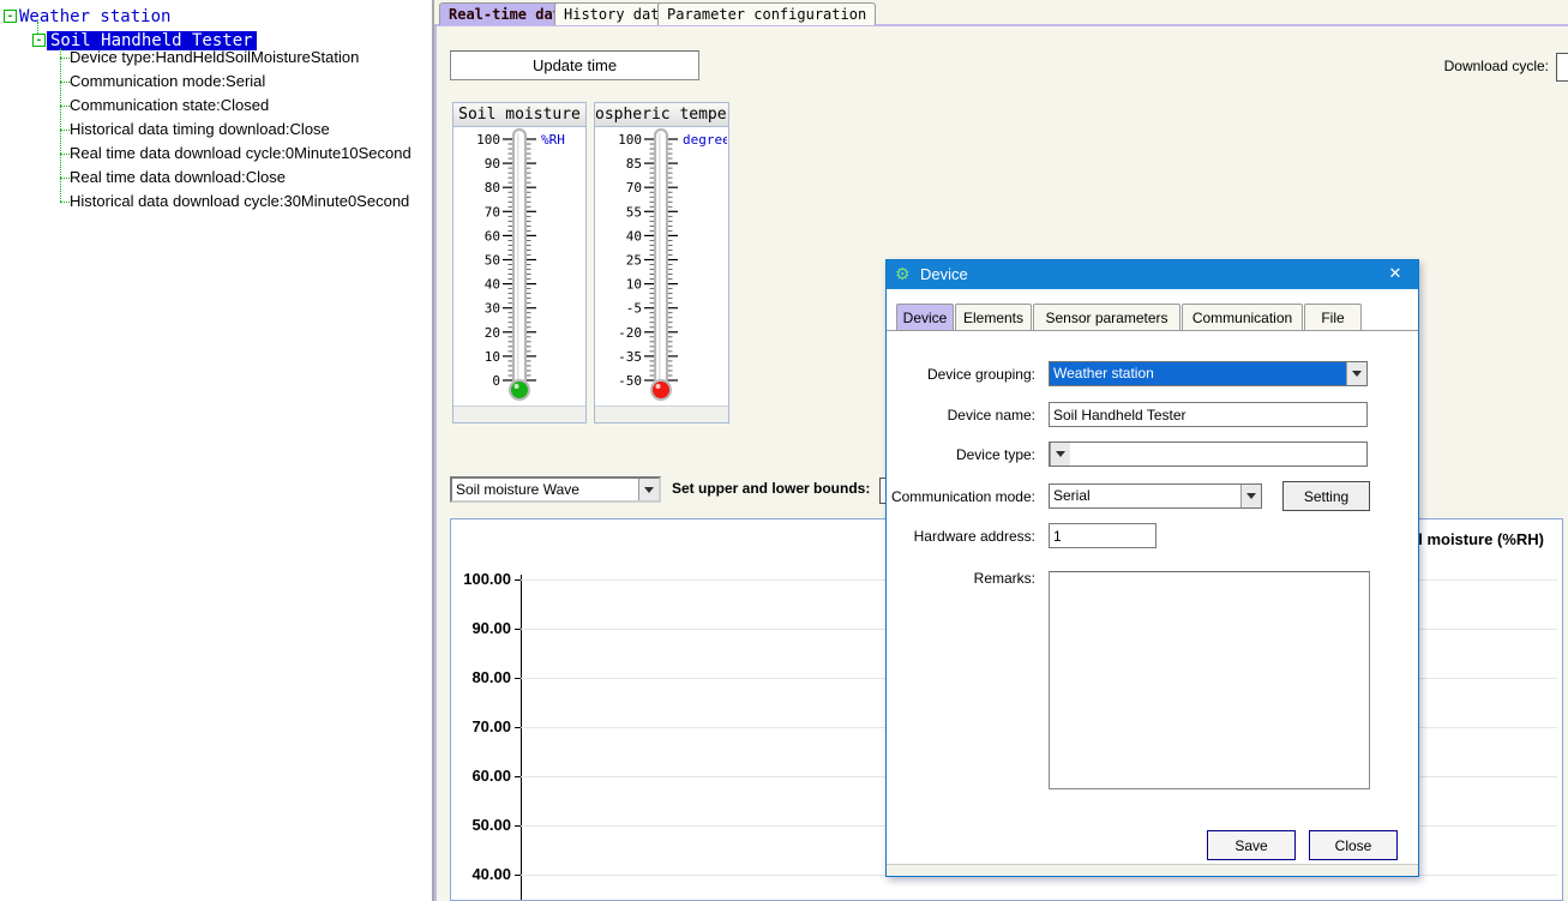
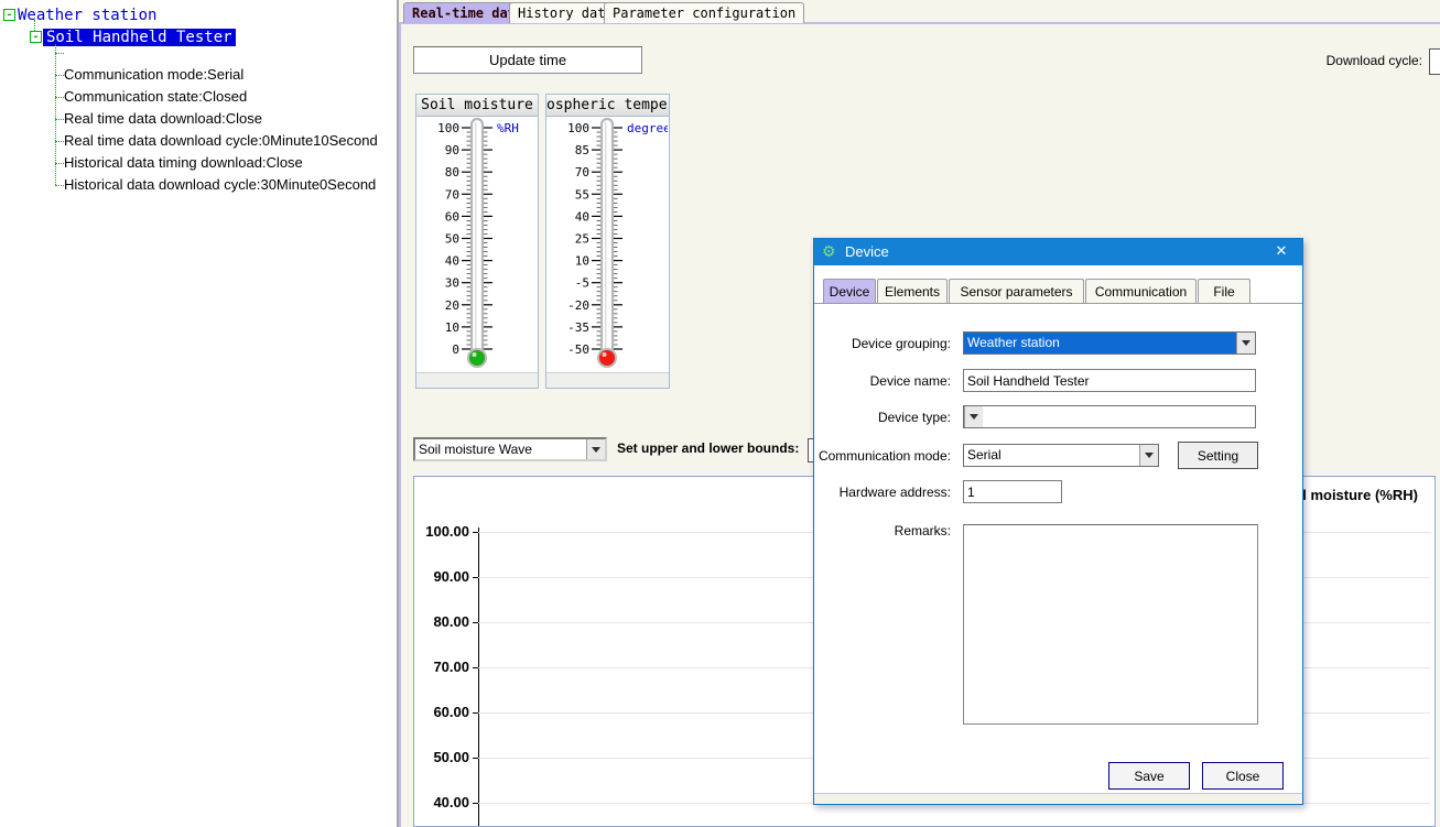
  -
  Weather station
  -
  Soil Handheld Tester
- Device type:HandHeldSoilMoistureStation
  Communication mode:Serial
  Communication state:Closed
- Historical data timing download:Close
+ Real time data download:Close
  Real time data download cycle:0Minute10Second
- Real time data download:Close
+ Historical data timing download:Close
  Historical data download cycle:30Minute0Second
  Real-time da
  History dat
  Parameter configuration
  Update time
  Download cycle:
  Soil moisture
  100
  90
  80
  70
  60
  50
  40
  30
  20
  10
  0
  %RH
  ospheric tempe
  100
  85
  70
  55
  40
  25
  10
  -5
  -20
  -35
  -50
  degree
  Soil moisture Wave
  Set upper and lower bounds:
  l moisture (%RH)
  100.00
  90.00
  80.00
  70.00
  60.00
  50.00
  40.00
  ⚙
  Device
  ✕
  Device
  Elements
  Sensor parameters
  Communication
  File
  Device grouping:
  Weather station
  Device name:
  Soil Handheld Tester
  Device type:
  Communication mode:
  Serial
  Setting
  Hardware address:
  1
  Remarks:
  Save
  Close
